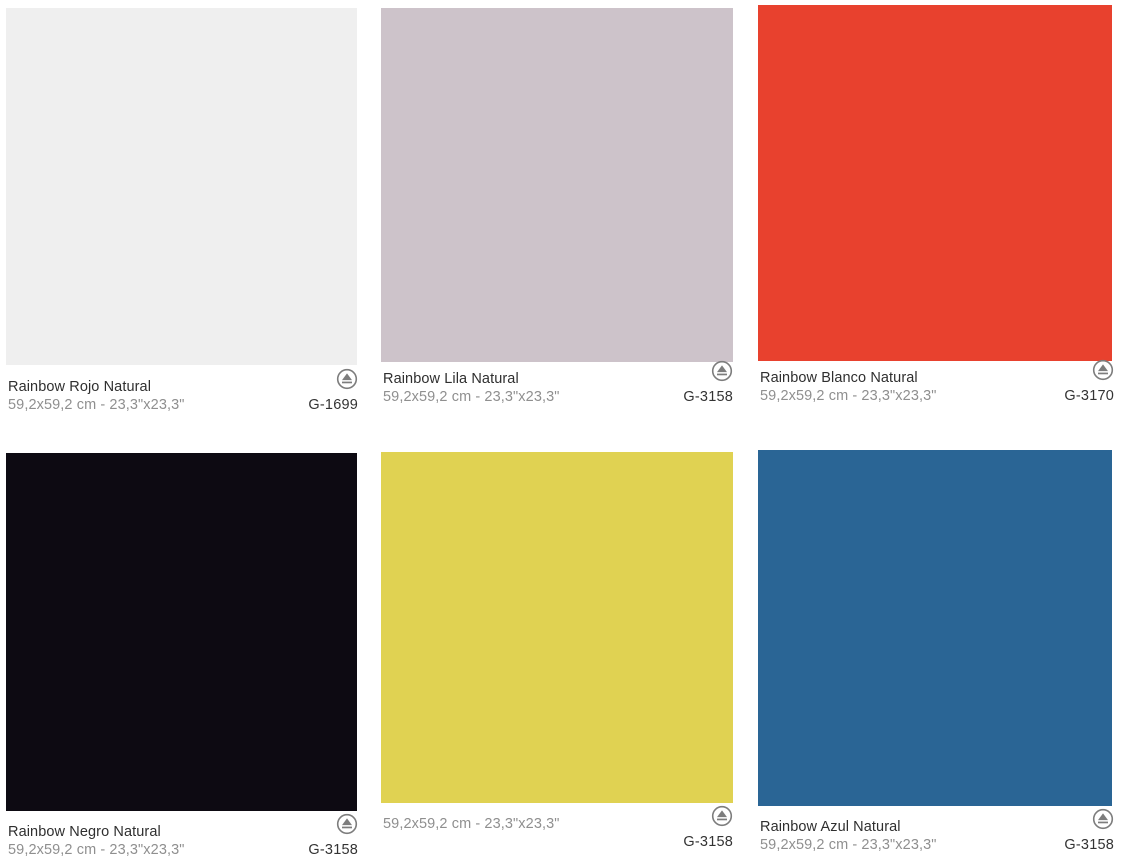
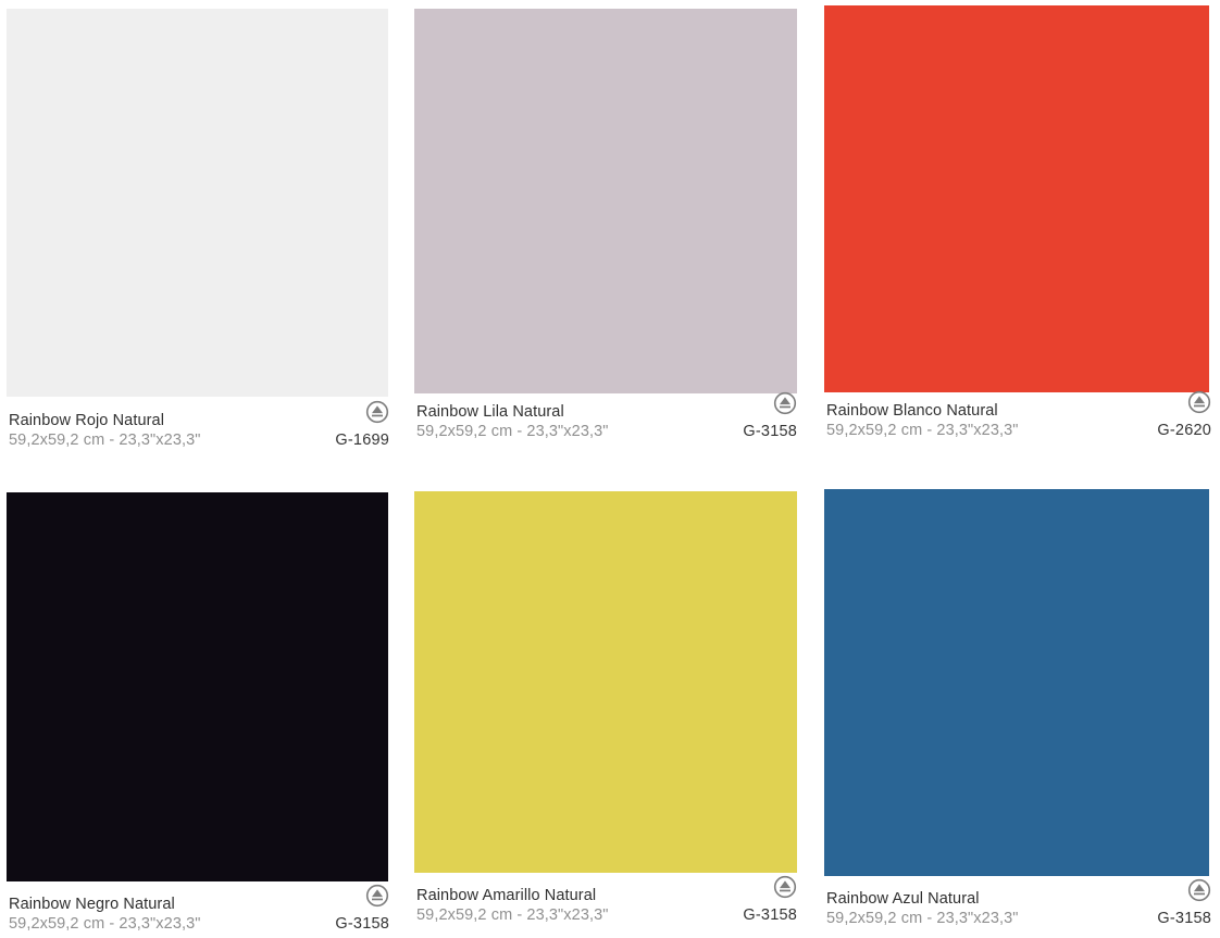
  Rainbow Rojo Natural
  59,2x59,2 cm - 23,3"x23,3"
  G-1699
  Rainbow Lila Natural
  59,2x59,2 cm - 23,3"x23,3"
  G-3158
  Rainbow Blanco Natural
  59,2x59,2 cm - 23,3"x23,3"
- G-3170
+ G-2620
  Rainbow Negro Natural
  59,2x59,2 cm - 23,3"x23,3"
  G-3158
+ Rainbow Amarillo Natural
  59,2x59,2 cm - 23,3"x23,3"
  G-3158
  Rainbow Azul Natural
  59,2x59,2 cm - 23,3"x23,3"
  G-3158
